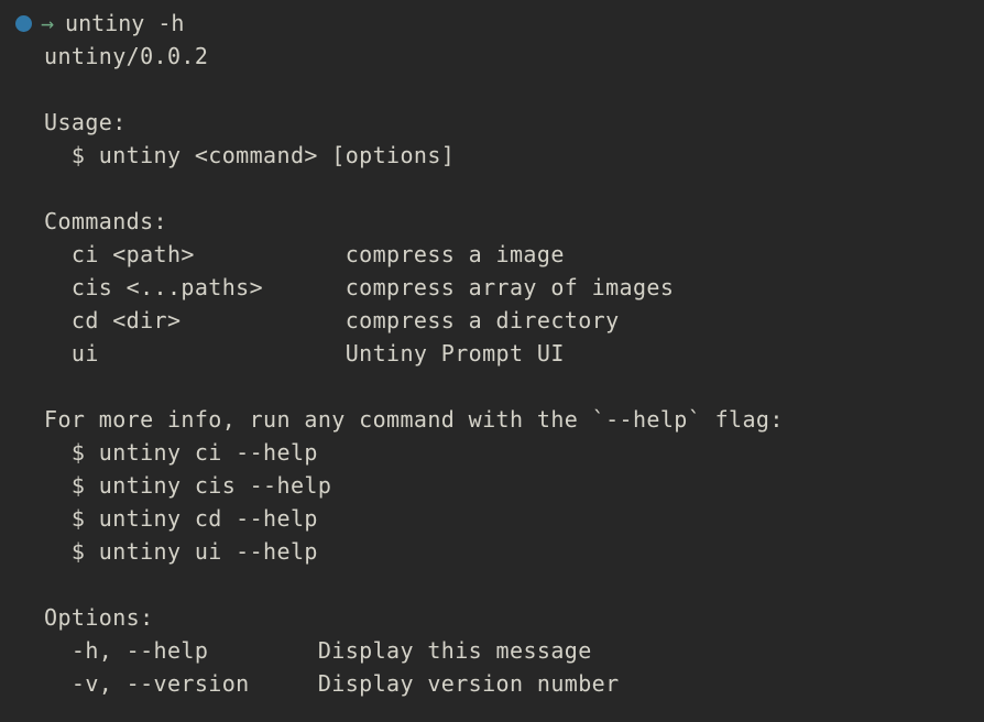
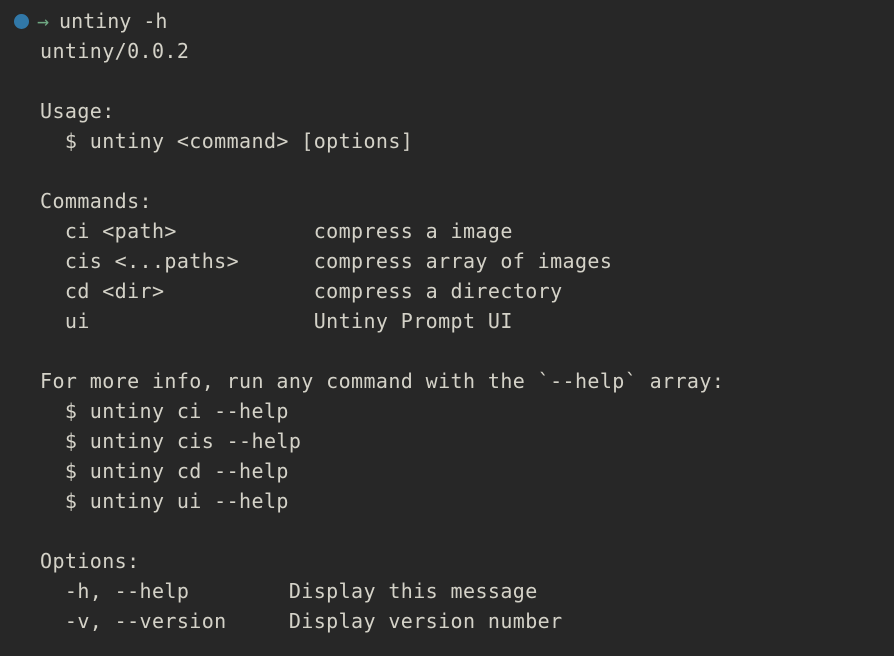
  →
  untiny -h
  untiny/0.0.2
  Usage:
  $ untiny <command> [options]
  Commands:
  ci <path> compress a image
  cis <...paths> compress array of images
  cd <dir> compress a directory
  ui Untiny Prompt UI
- For more info, run any command with the `--help` flag:
+ For more info, run any command with the `--help` array:
  $ untiny ci --help
  $ untiny cis --help
  $ untiny cd --help
  $ untiny ui --help
  Options:
  -h, --help Display this message
  -v, --version Display version number
